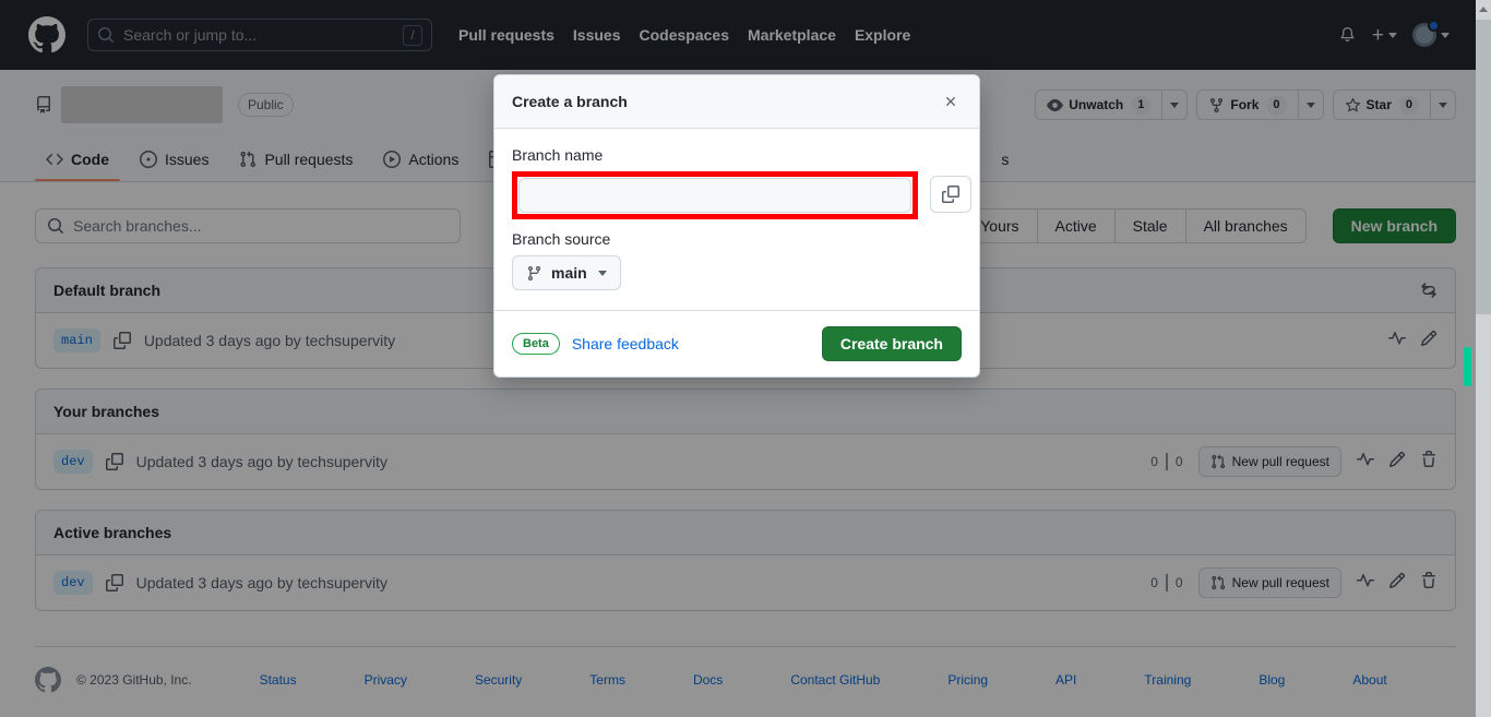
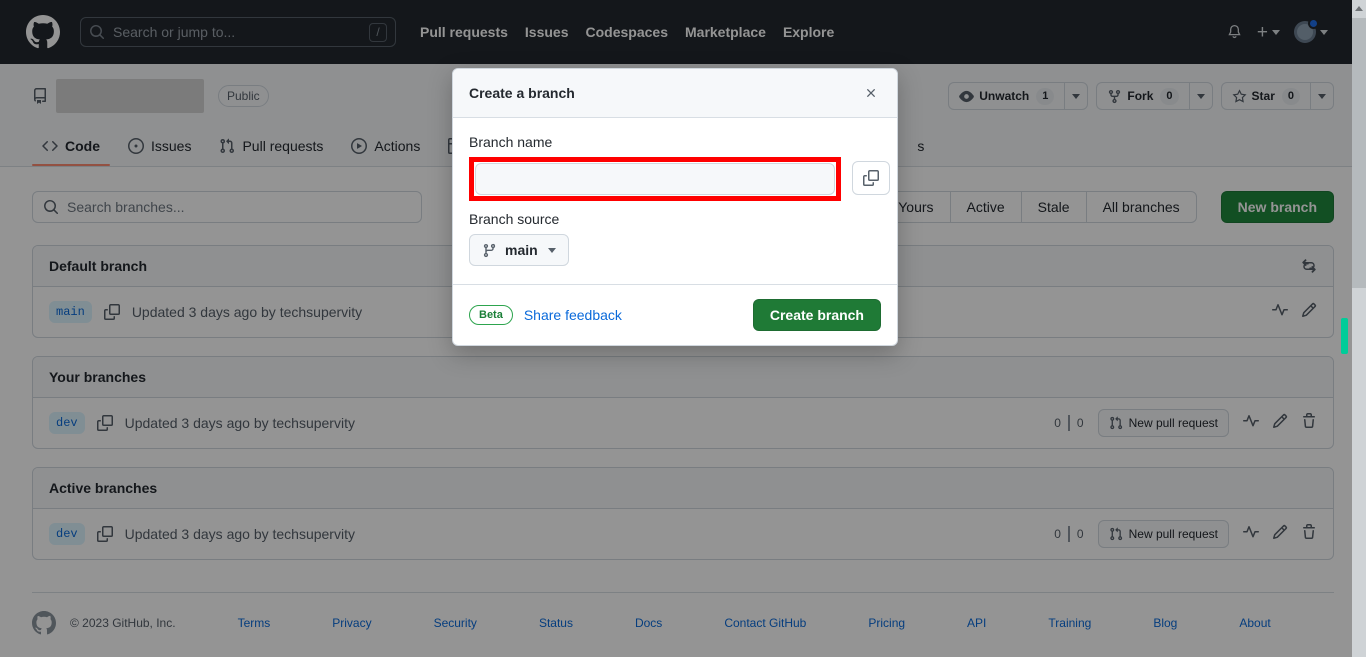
  Search or jump to...
  /
  Pull requests
  Issues
  Codespaces
  Marketplace
  Explore
  +
  Public
  Unwatch
  1
  Fork
  0
  Star
  0
  Code
  Issues
  Pull requests
  Actions
  s
  Search branches...
  Yours
  Active
  Stale
  All branches
  New branch
  Default branch
  main
  Updated 3 days ago by techsupervity
  Your branches
  dev
  Updated 3 days ago by techsupervity
  0
  0
  New pull request
  Active branches
  dev
  Updated 3 days ago by techsupervity
  0
  0
  New pull request
  © 2023 GitHub, Inc.
- Status
+ Terms
  Privacy
  Security
- Terms
+ Status
  Docs
  Contact GitHub
  Pricing
  API
  Training
  Blog
  About
  Create a branch
  Branch name
  Branch source
  main
  Beta
  Share feedback
  Create branch
